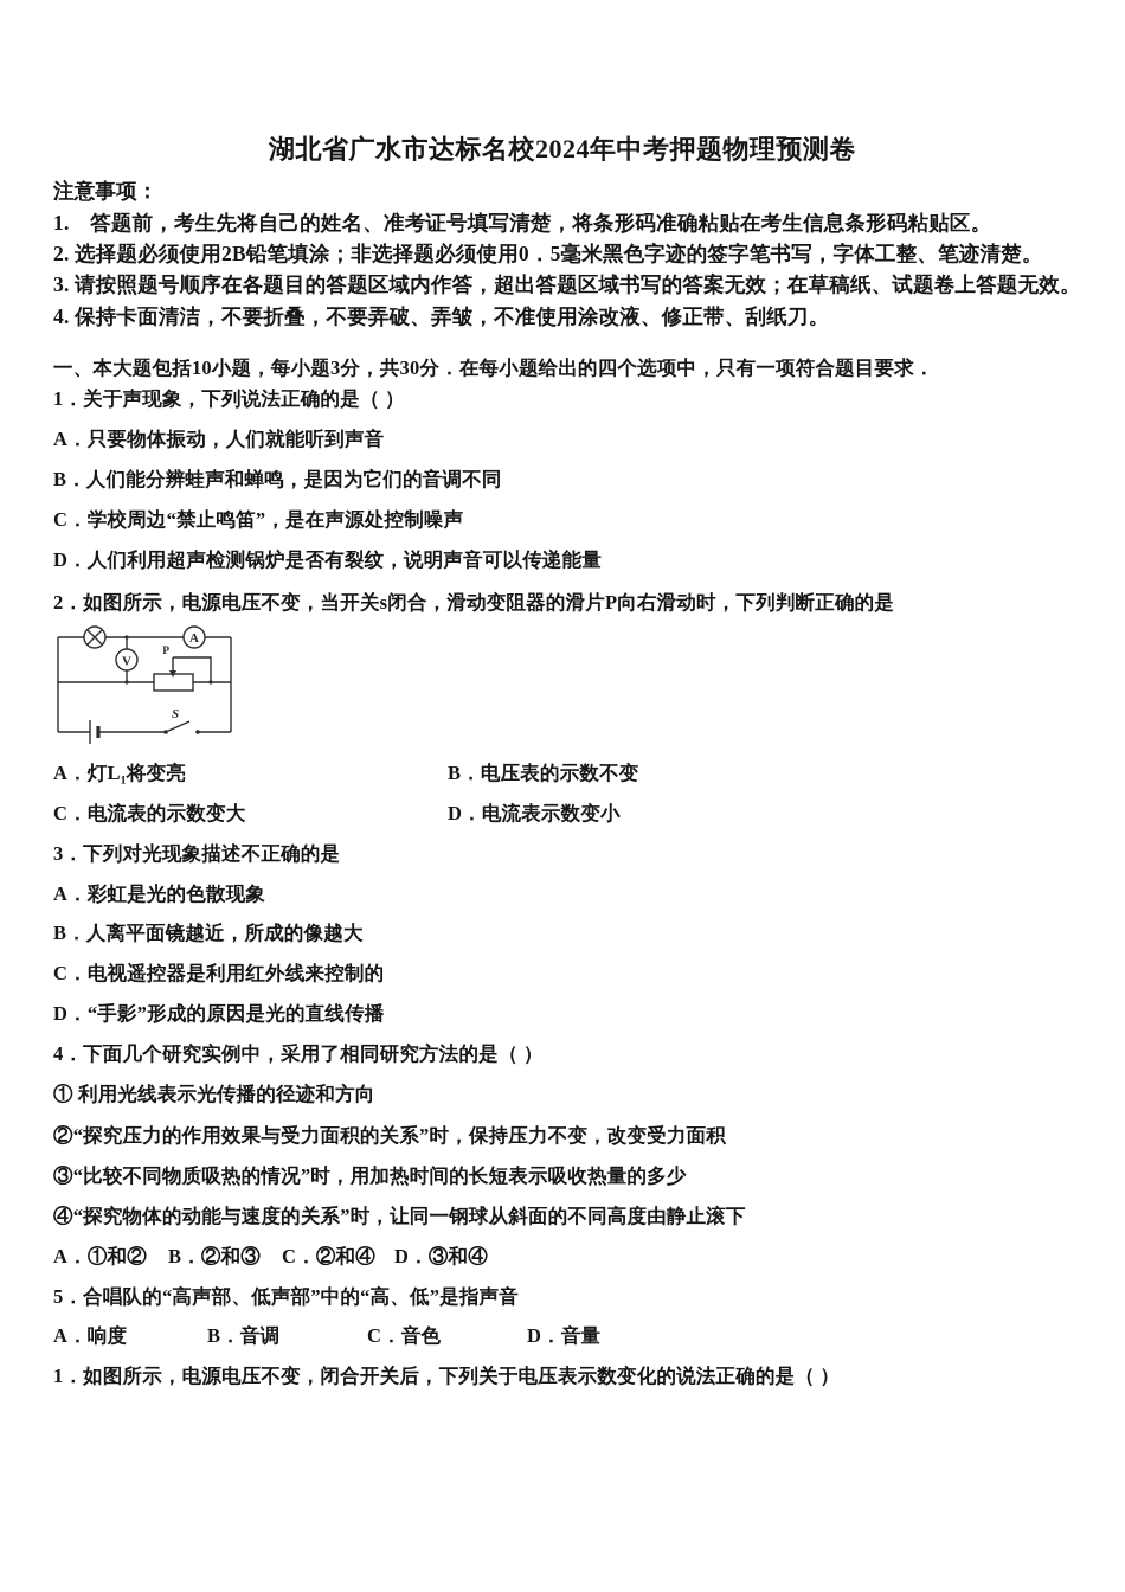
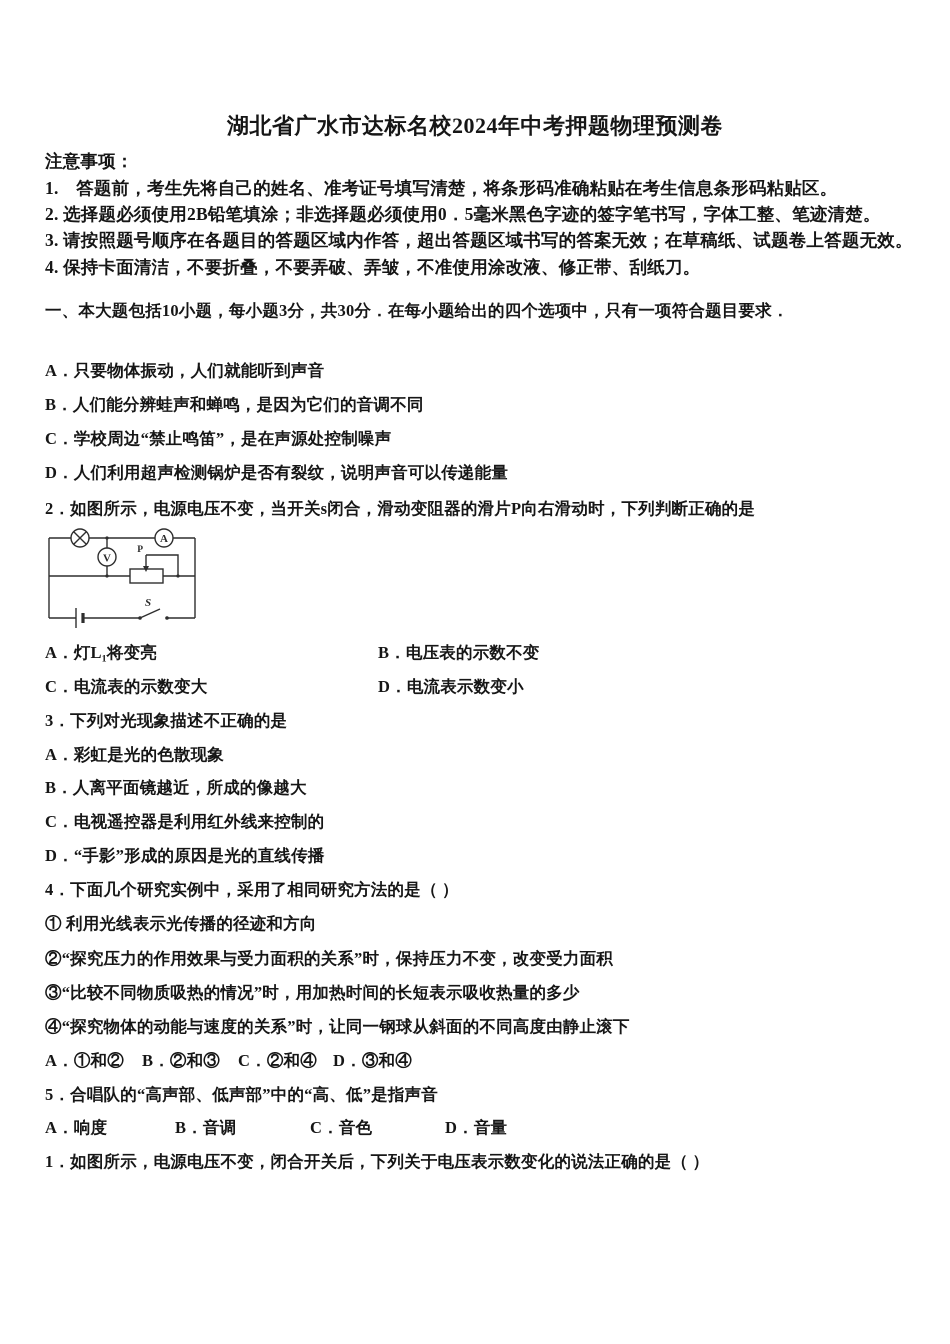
  湖北省广水市达标名校2024年中考押题物理预测卷
  注意事项：
  1. 答题前，考生先将自己的姓名、准考证号填写清楚，将条形码准确粘贴在考生信息条形码粘贴区。
  2. 选择题必须使用2B铅笔填涂；非选择题必须使用0．5毫米黑色字迹的签字笔书写，字体工整、笔迹清楚。
  3. 请按照题号顺序在各题目的答题区域内作答，超出答题区域书写的答案无效；在草稿纸、试题卷上答题无效。
  4. 保持卡面清洁，不要折叠，不要弄破、弄皱，不准使用涂改液、修正带、刮纸刀。
  一、本大题包括10小题，每小题3分，共30分．在每小题给出的四个选项中，只有一项符合题目要求．
- 1．关于声现象，下列说法正确的是（ ）
  A．只要物体振动，人们就能听到声音
  B．人们能分辨蛙声和蝉鸣，是因为它们的音调不同
  C．学校周边“禁止鸣笛”，是在声源处控制噪声
  D．人们利用超声检测锅炉是否有裂纹，说明声音可以传递能量
  2．如图所示，电源电压不变，当开关s闭合，滑动变阻器的滑片P向右滑动时，下列判断正确的是
  A
  V
  P
  S
  A．灯L₁将变亮
  B．电压表的示数不变
  C．电流表的示数变大
  D．电流表示数变小
  3．下列对光现象描述不正确的是
  A．彩虹是光的色散现象
  B．人离平面镜越近，所成的像越大
  C．电视遥控器是利用红外线来控制的
  D．“手影”形成的原因是光的直线传播
  4．下面几个研究实例中，采用了相同研究方法的是（ ）
  ① 利用光线表示光传播的径迹和方向
  ②“探究压力的作用效果与受力面积的关系”时，保持压力不变，改变受力面积
  ③“比较不同物质吸热的情况”时，用加热时间的长短表示吸收热量的多少
  ④“探究物体的动能与速度的关系”时，让同一钢球从斜面的不同高度由静止滚下
  A．①和②
  B．②和③
  C．②和④
  D．③和④
  5．合唱队的“高声部、低声部”中的“高、低”是指声音
  A．响度
  B．音调
  C．音色
  D．音量
  1．如图所示，电源电压不变，闭合开关后，下列关于电压表示数变化的说法正确的是（ ）
